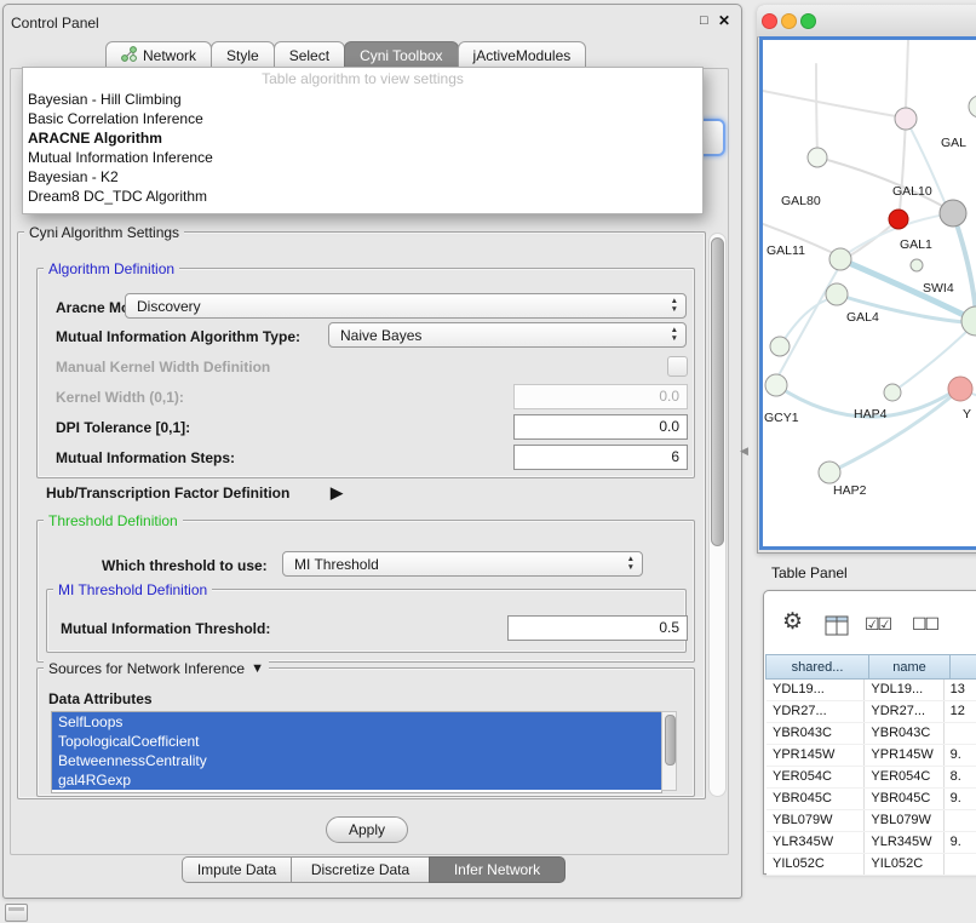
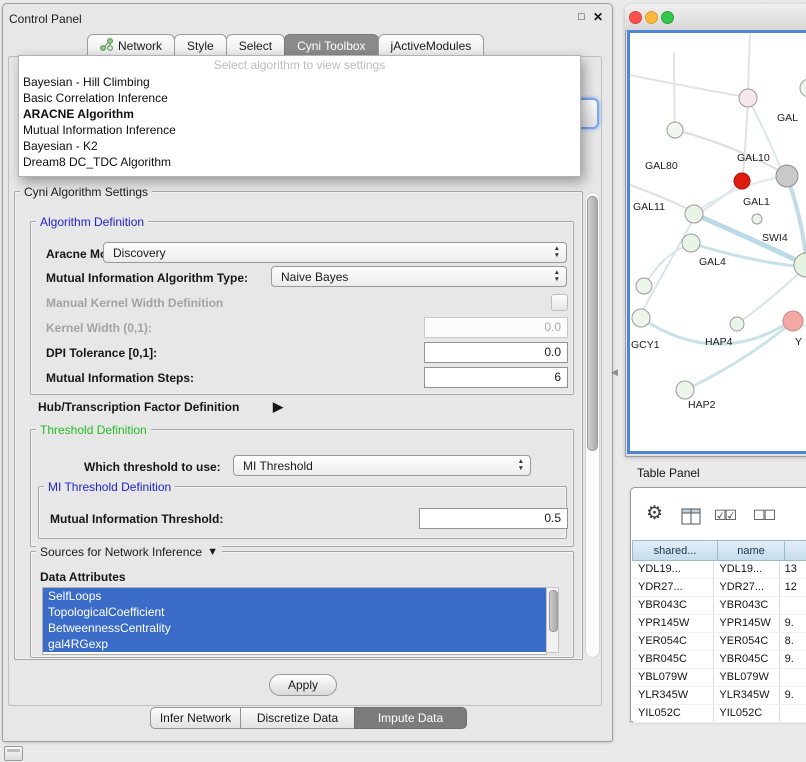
  Control Panel
  □
  ✕
  Network
  Style
  Select
  Cyni Toolbox
  jActiveModules
  Cyni Algorithm Settings
  Algorithm Definition
  Discovery
  Mutual Information Algorithm Type:
  Naive Bayes
  Manual Kernel Width Definition
  Kernel Width (0,1):
  0.0
  DPI Tolerance [0,1]:
  0.0
  Mutual Information Steps:
  6
  Hub/Transcription Factor Definition
  ▶
  Threshold Definition
  Which threshold to use:
  MI Threshold
  MI Threshold Definition
  Mutual Information Threshold:
  0.5
  Sources for Network Inference
  ▼
  Data Attributes
  SelfLoops
  TopologicalCoefficient
  BetweennessCentrality
  gal4RGexp
  Apply
- Impute Data
+ Infer Network
  Discretize Data
- Infer Network
+ Impute Data
- Table algorithm to view settings
+ Select algorithm to view settings
  Bayesian - Hill Climbing
  Basic Correlation Inference
  ARACNE Algorithm
  Mutual Information Inference
  Bayesian - K2
  Dream8 DC_TDC Algorithm
  ◀
  GAL
  GAL80
  GAL10
  GAL11
  GAL1
  SWI4
  GAL4
  GCY1
  HAP4
  Y
  HAP2
  Table Panel
  ⚙
  ☑☑
  ☐☐
  shared...
  name
  YDL19...
  YDL19...
  13
  YDR27...
  YDR27...
  12
  YBR043C
  YBR043C
  YPR145W
  YPR145W
  9.
  YER054C
  YER054C
  8.
  YBR045C
  YBR045C
  9.
  YBL079W
  YBL079W
  YLR345W
  YLR345W
  9.
  YIL052C
  YIL052C
